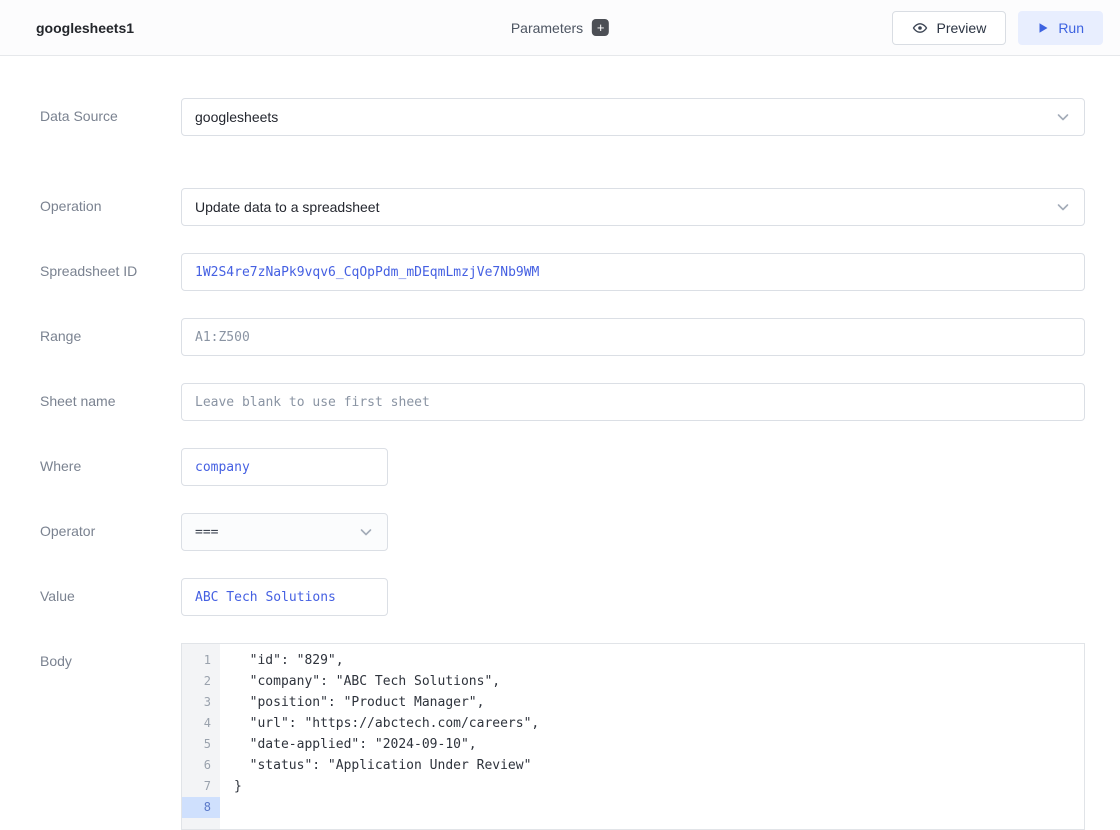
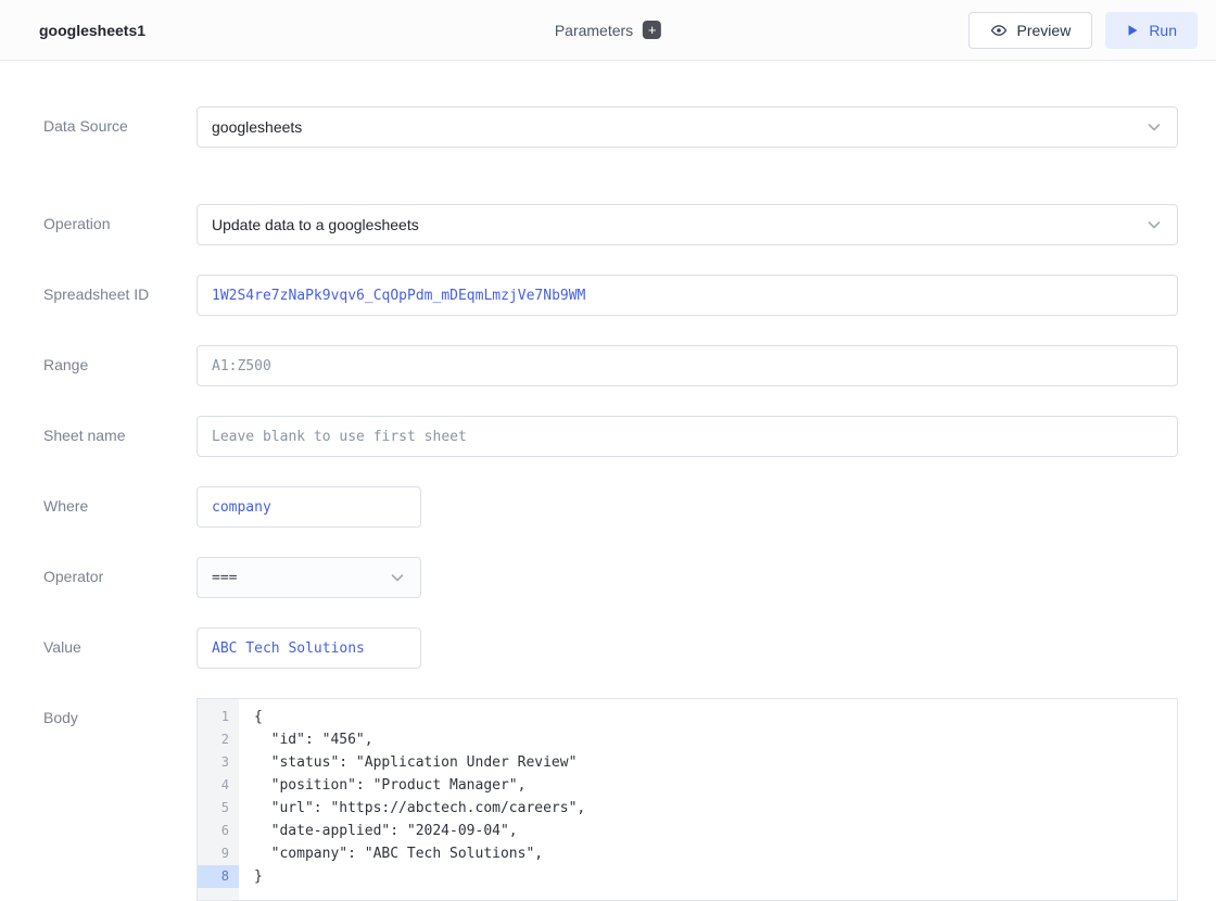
  googlesheets1
  Parameters
  +
  Preview
  Run
  Data Source
  googlesheets
  Operation
- Update data to a spreadsheet
+ Update data to a googlesheets
  Spreadsheet ID
  1W2S4re7zNaPk9vqv6_CqOpPdm_mDEqmLmzjVe7Nb9WM
  Range
  A1:Z500
  Sheet name
  Leave blank to use first sheet
  Where
  company
  Operator
  ===
  Value
  ABC Tech Solutions
  Body
  1
  2
  3
  4
  5
  6
- 7
+ 9
  8
+ {
- "id": "829",
+ "id": "456",
- "company": "ABC Tech Solutions",
+ "status": "Application Under Review"
  "position": "Product Manager",
  "url": "https://abctech.com/careers",
- "date-applied": "2024-09-10",
+ "date-applied": "2024-09-04",
- "status": "Application Under Review"
+ "company": "ABC Tech Solutions",
  }
